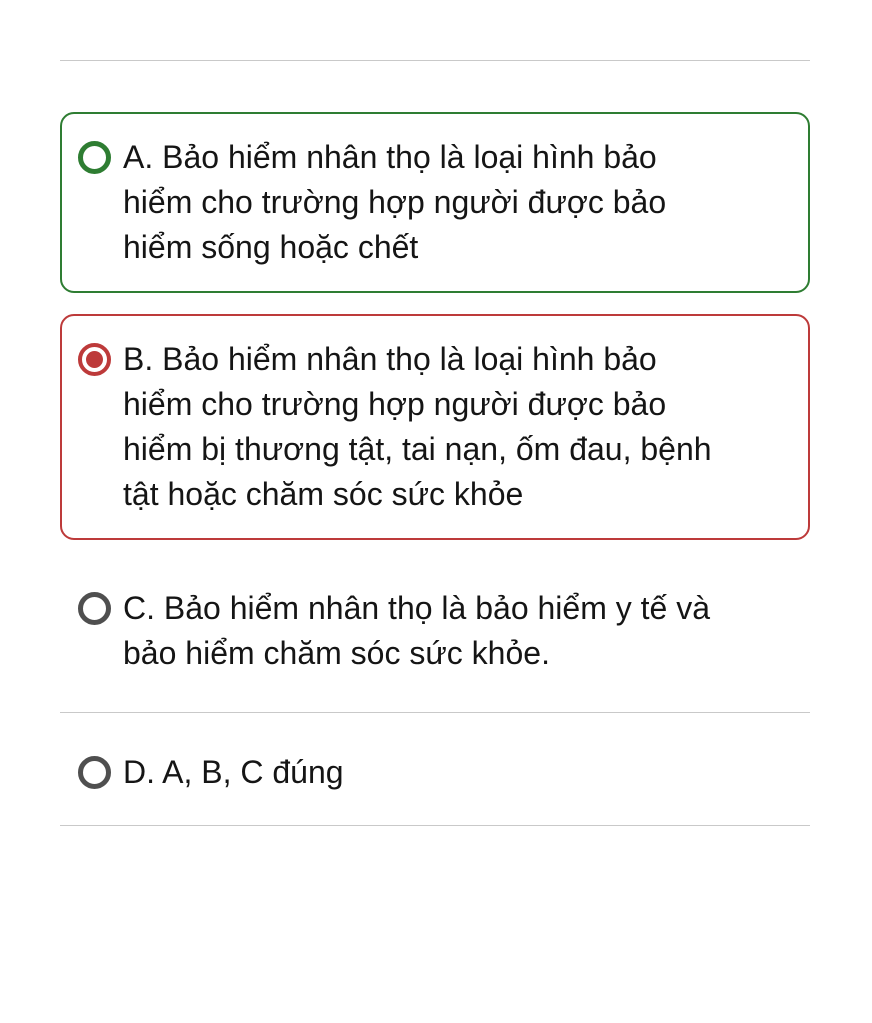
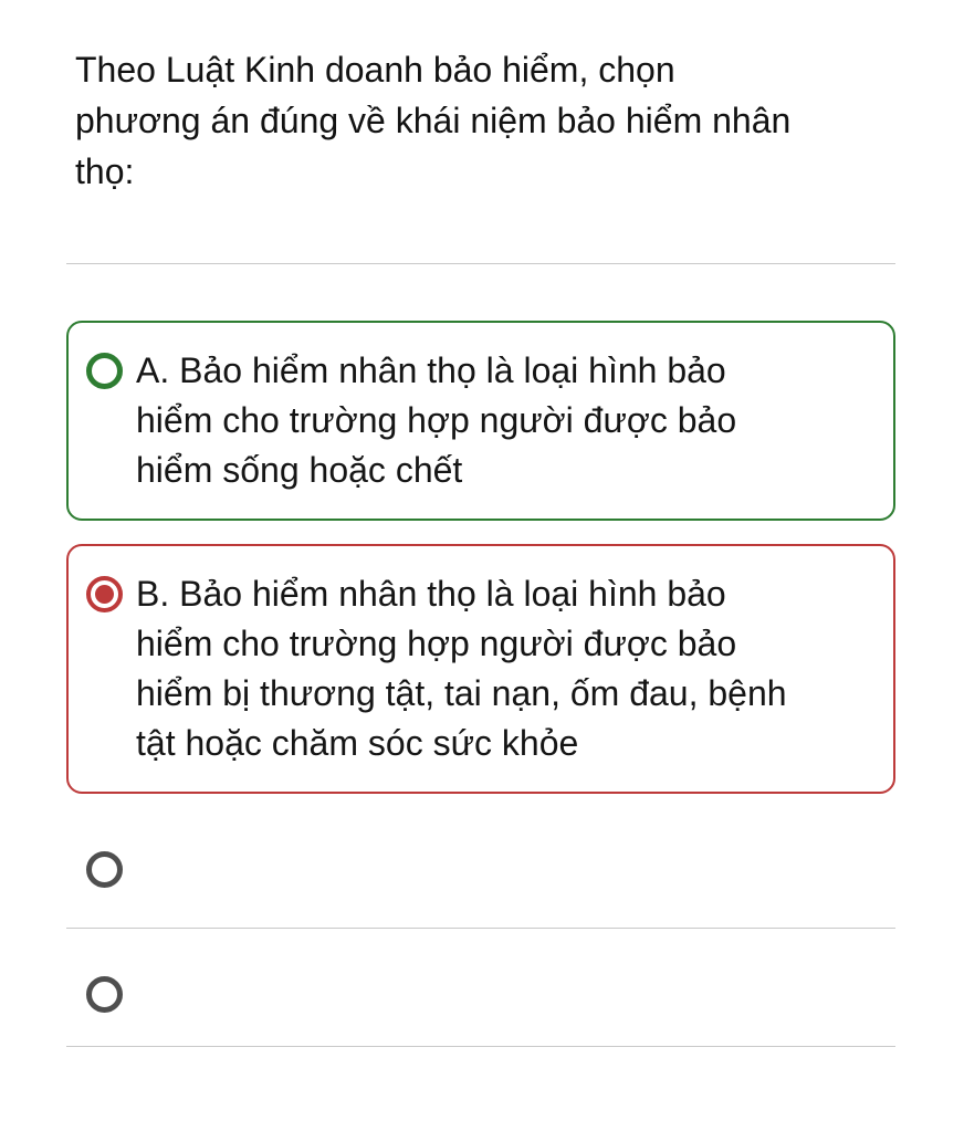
+ Theo Luật Kinh doanh bảo hiểm, chọn
+ phương án đúng về khái niệm bảo hiểm nhân
+ thọ:
  A. Bảo hiểm nhân thọ là loại hình bảo
  hiểm cho trường hợp người được bảo
  hiểm sống hoặc chết
  B. Bảo hiểm nhân thọ là loại hình bảo
  hiểm cho trường hợp người được bảo
  hiểm bị thương tật, tai nạn, ốm đau, bệnh
  tật hoặc chăm sóc sức khỏe
- C. Bảo hiểm nhân thọ là bảo hiểm y tế và
- bảo hiểm chăm sóc sức khỏe.
- D. A, B, C đúng
